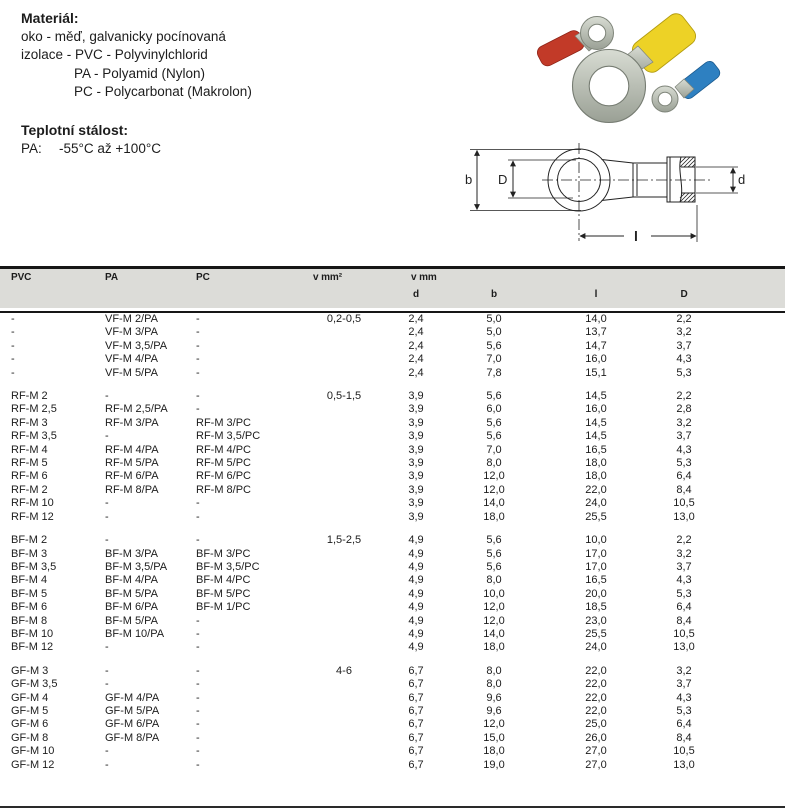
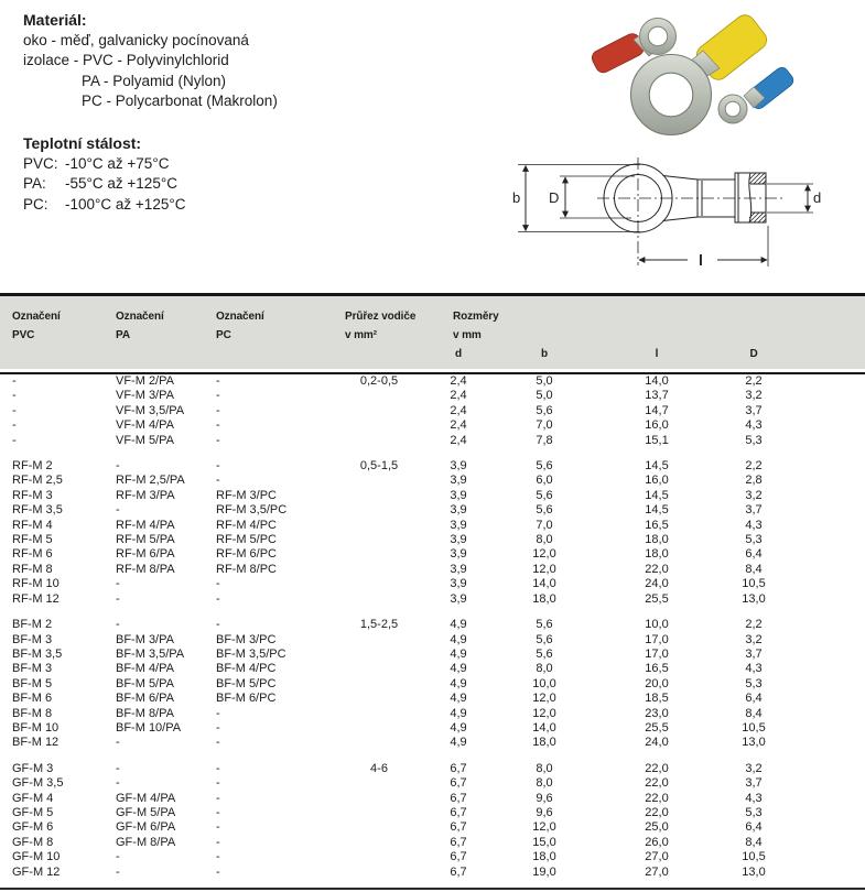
  Materiál:
  oko - měď, galvanicky pocínovaná
  izolace - PVC - Polyvinylchlorid
  PA - Polyamid (Nylon)
  PC - Polycarbonat (Makrolon)
  Teplotní stálost:
+ PVC: -10°C až +75°C
- PA: -55°C až +100°C
+ PA: -55°C až +125°C
+ PC: -100°C až +125°C
  b
  D
  d
  l
+ Označení	Označení	Označení	Průřez vodiče	Rozměry
  PVC	PA	PC	v mm²	v mm
  	d	b	l	D
  -	VF-M 2/PA	-	0,2-0,5	2,4	5,0	14,0	2,2
  -	VF-M 3/PA	-		2,4	5,0	13,7	3,2
  -	VF-M 3,5/PA	-		2,4	5,6	14,7	3,7
  -	VF-M 4/PA	-		2,4	7,0	16,0	4,3
  -	VF-M 5/PA	-		2,4	7,8	15,1	5,3
  RF-M 2	-	-	0,5-1,5	3,9	5,6	14,5	2,2
  RF-M 2,5	RF-M 2,5/PA	-		3,9	6,0	16,0	2,8
  RF-M 3	RF-M 3/PA	RF-M 3/PC		3,9	5,6	14,5	3,2
  RF-M 3,5	-	RF-M 3,5/PC		3,9	5,6	14,5	3,7
  RF-M 4	RF-M 4/PA	RF-M 4/PC		3,9	7,0	16,5	4,3
  RF-M 5	RF-M 5/PA	RF-M 5/PC		3,9	8,0	18,0	5,3
  RF-M 6	RF-M 6/PA	RF-M 6/PC		3,9	12,0	18,0	6,4
- RF-M 2	RF-M 8/PA	RF-M 8/PC		3,9	12,0	22,0	8,4
+ RF-M 8	RF-M 8/PA	RF-M 8/PC		3,9	12,0	22,0	8,4
  RF-M 10	-	-		3,9	14,0	24,0	10,5
  RF-M 12	-	-		3,9	18,0	25,5	13,0
  BF-M 2	-	-	1,5-2,5	4,9	5,6	10,0	2,2
  BF-M 3	BF-M 3/PA	BF-M 3/PC		4,9	5,6	17,0	3,2
  BF-M 3,5	BF-M 3,5/PA	BF-M 3,5/PC		4,9	5,6	17,0	3,7
- BF-M 4	BF-M 4/PA	BF-M 4/PC		4,9	8,0	16,5	4,3
+ BF-M 3	BF-M 4/PA	BF-M 4/PC		4,9	8,0	16,5	4,3
  BF-M 5	BF-M 5/PA	BF-M 5/PC		4,9	10,0	20,0	5,3
- BF-M 6	BF-M 6/PA	BF-M 1/PC		4,9	12,0	18,5	6,4
+ BF-M 6	BF-M 6/PA	BF-M 6/PC		4,9	12,0	18,5	6,4
- BF-M 8	BF-M 5/PA	-		4,9	12,0	23,0	8,4
+ BF-M 8	BF-M 8/PA	-		4,9	12,0	23,0	8,4
  BF-M 10	BF-M 10/PA	-		4,9	14,0	25,5	10,5
  BF-M 12	-	-		4,9	18,0	24,0	13,0
  GF-M 3	-	-	4-6	6,7	8,0	22,0	3,2
  GF-M 3,5	-	-		6,7	8,0	22,0	3,7
  GF-M 4	GF-M 4/PA	-		6,7	9,6	22,0	4,3
  GF-M 5	GF-M 5/PA	-		6,7	9,6	22,0	5,3
  GF-M 6	GF-M 6/PA	-		6,7	12,0	25,0	6,4
  GF-M 8	GF-M 8/PA	-		6,7	15,0	26,0	8,4
  GF-M 10	-	-		6,7	18,0	27,0	10,5
  GF-M 12	-	-		6,7	19,0	27,0	13,0
